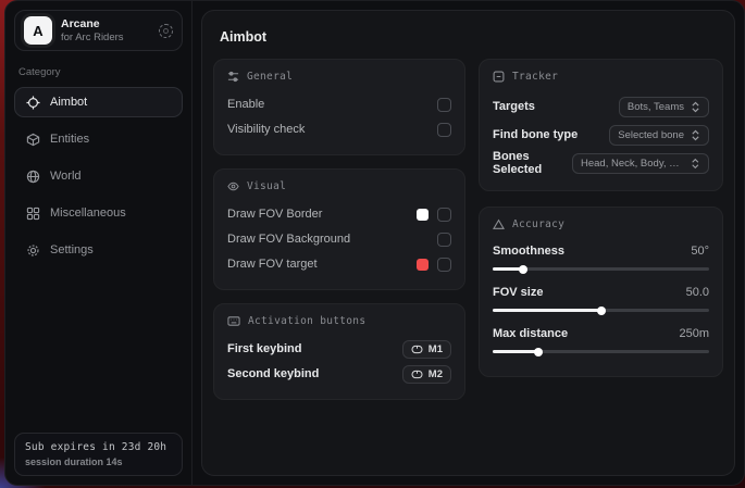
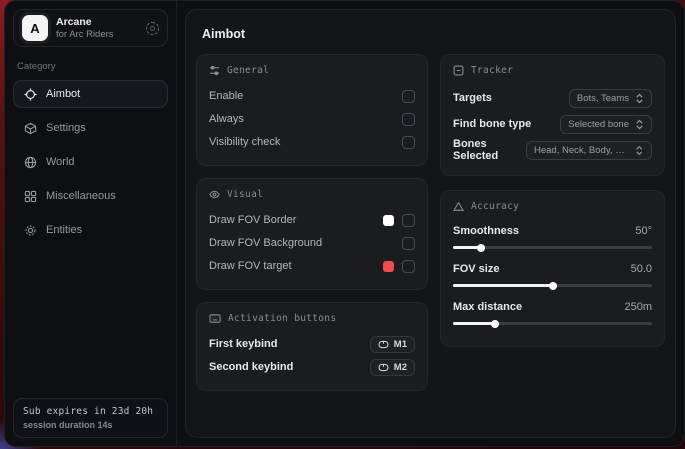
  A
  Arcane
  for Arc Riders
  Category
  Aimbot
- Entities
+ Settings
  World
  Miscellaneous
- Settings
+ Entities
  Sub expires in 23d 20h
  session duration 14s
  Aimbot
  General
  Enable
+ Always
  Visibility check
  Visual
  Draw FOV Border
  Draw FOV Background
  Draw FOV target
  Activation buttons
  First keybind
  M1
  Second keybind
  M2
  Tracker
  Targets
  Bots, Teams
  Find bone type
  Selected bone
  Bones Selected
  Head, Neck, Body, Fe.
  Accuracy
  Smoothness
  50°
  FOV size
  50.0
  Max distance
  250m
